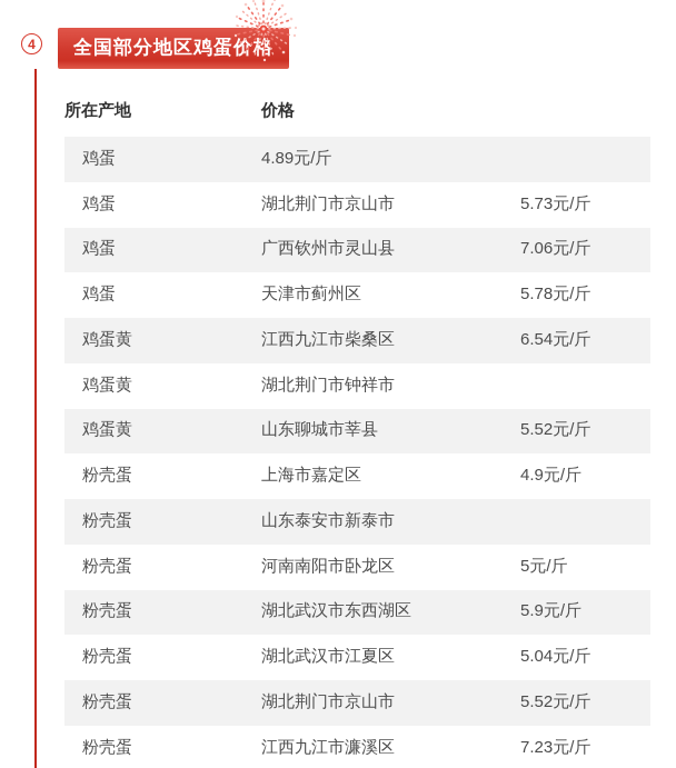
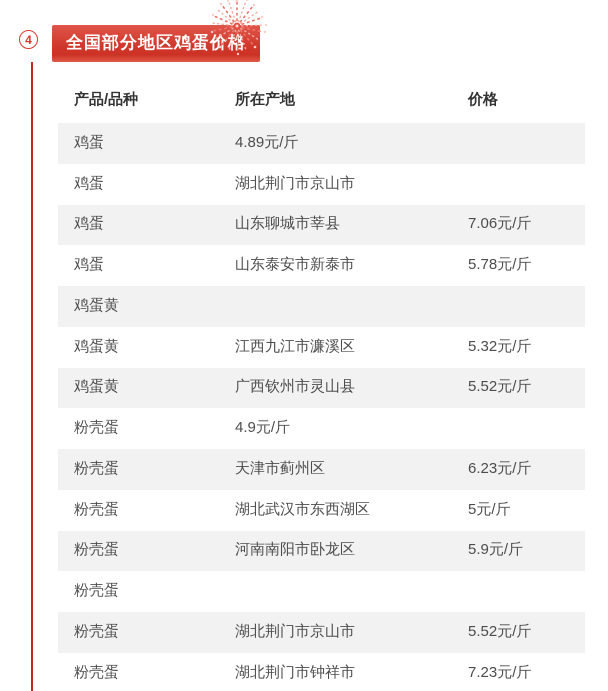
  4
  全国部分地区鸡蛋价
+ 产品/品种
  所在产地
  价格
  鸡蛋
  4.89元/斤
  鸡蛋
  湖北荆门市京山市
- 5.73元/斤
  鸡蛋
- 广西钦州市灵山县
+ 山东聊城市莘县
  7.06元/斤
  鸡蛋
- 天津市蓟州区
+ 山东泰安市新泰市
  5.78元/斤
  鸡蛋黄
- 江西九江市柴桑区
- 6.54元/斤
  鸡蛋黄
- 湖北荆门市钟祥市
+ 江西九江市濂溪区
+ 5.32元/斤
  鸡蛋黄
- 山东聊城市莘县
+ 广西钦州市灵山县
  5.52元/斤
  粉壳蛋
- 上海市嘉定区
  4.9元/斤
  粉壳蛋
- 山东泰安市新泰市
+ 天津市蓟州区
+ 6.23元/斤
  粉壳蛋
- 河南南阳市卧龙区
+ 湖北武汉市东西湖区
  5元/斤
  粉壳蛋
- 湖北武汉市东西湖区
+ 河南南阳市卧龙区
  5.9元/斤
  粉壳蛋
- 湖北武汉市江夏区
- 5.04元/斤
  粉壳蛋
  湖北荆门市京山市
  5.52元/斤
  粉壳蛋
- 江西九江市濂溪区
+ 湖北荆门市钟祥市
  7.23元/斤
